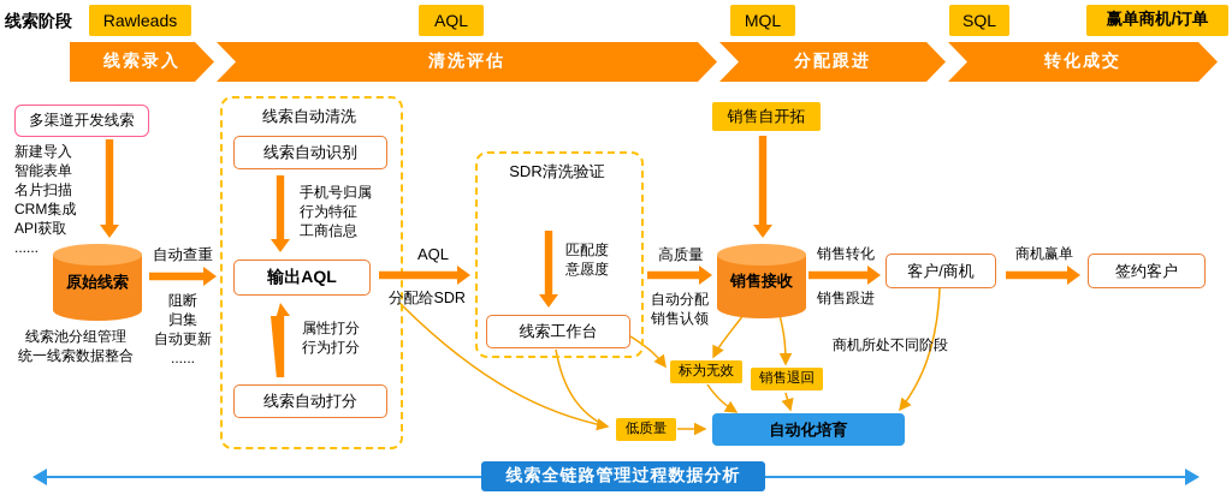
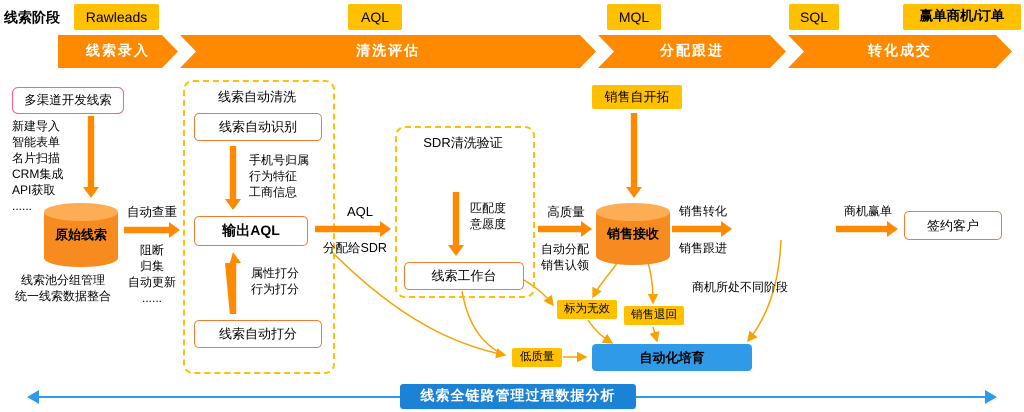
  线索阶段
  Rawleads
  AQL
  MQL
  SQL
  赢单商机/订单
  线索录入
  清洗评估
  分配跟进
  转化成交
  多渠道开发线索
  新建导入
  智能表单
  名片扫描
  CRM集成
  API获取
  ......
  原始线索
  线索池分组管理
  统一线索数据整合
  自动查重
  阻断
  归集
  自动更新
  ......
  线索自动清洗
  线索自动识别
  手机号归属
  行为特征
  工商信息
  输出AQL
  属性打分
  行为打分
  线索自动打分
  AQL
  分配给SDR
  SDR清洗验证
  匹配度
  意愿度
  线索工作台
  高质量
  自动分配
  销售认领
  销售自开拓
  销售接收
  销售转化
  销售跟进
- 客户/商机
  商机赢单
  签约客户
  标为无效
  销售退回
  商机所处不同阶段
  低质量
  自动化培育
  线索全链路管理过程数据分析
